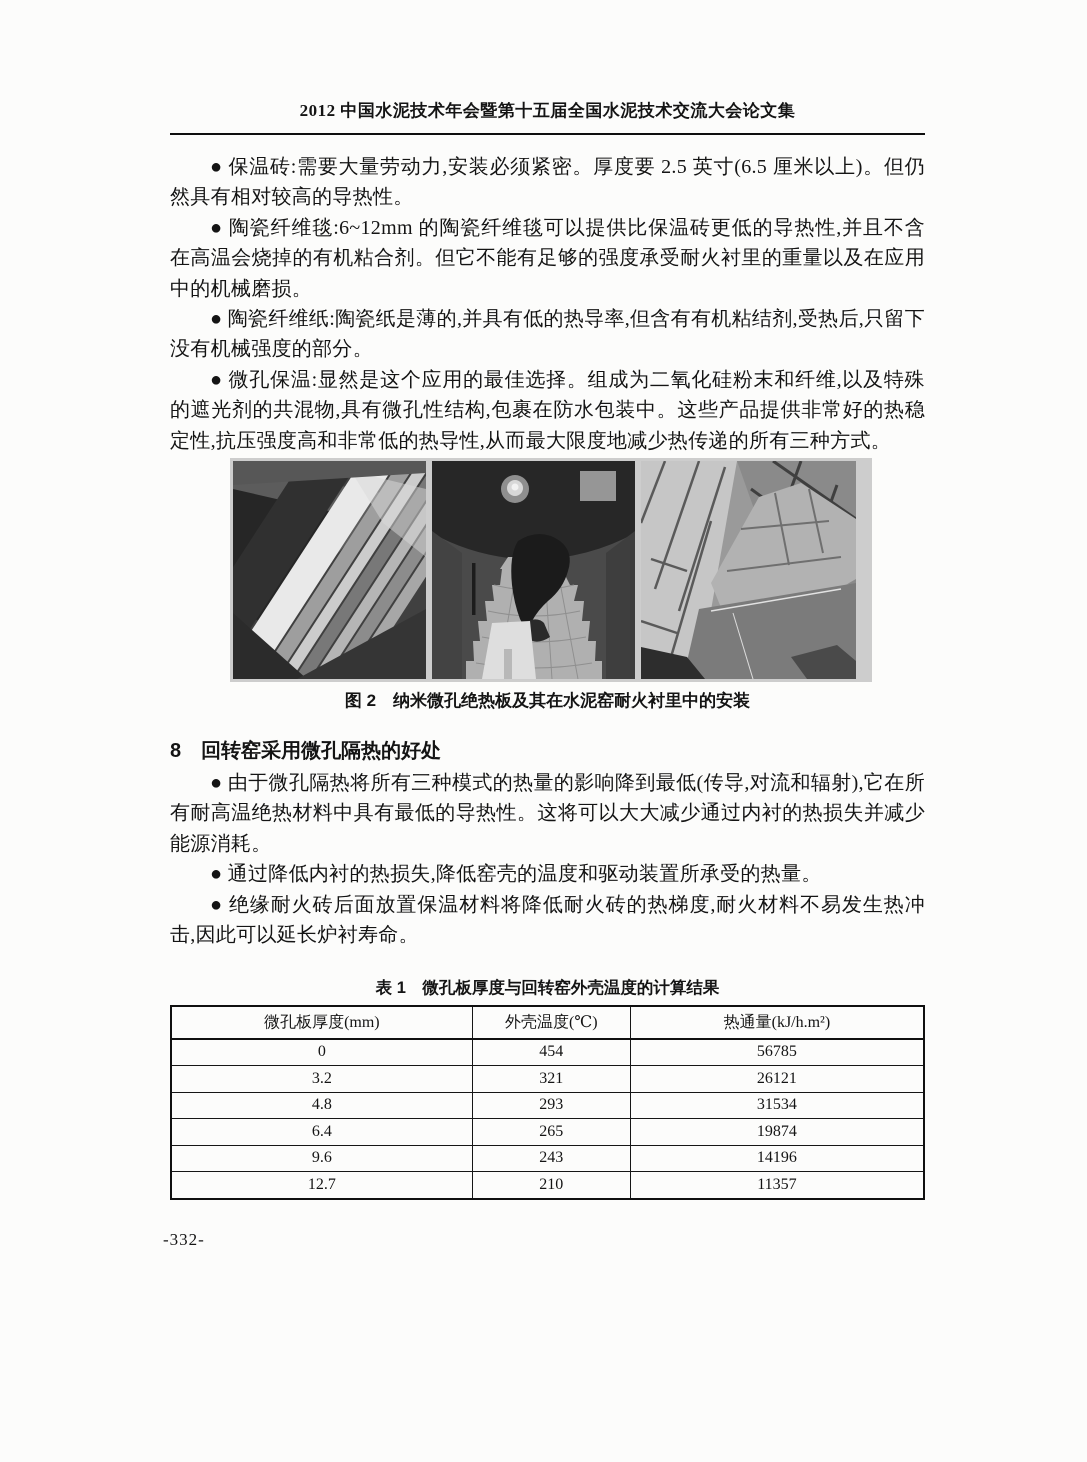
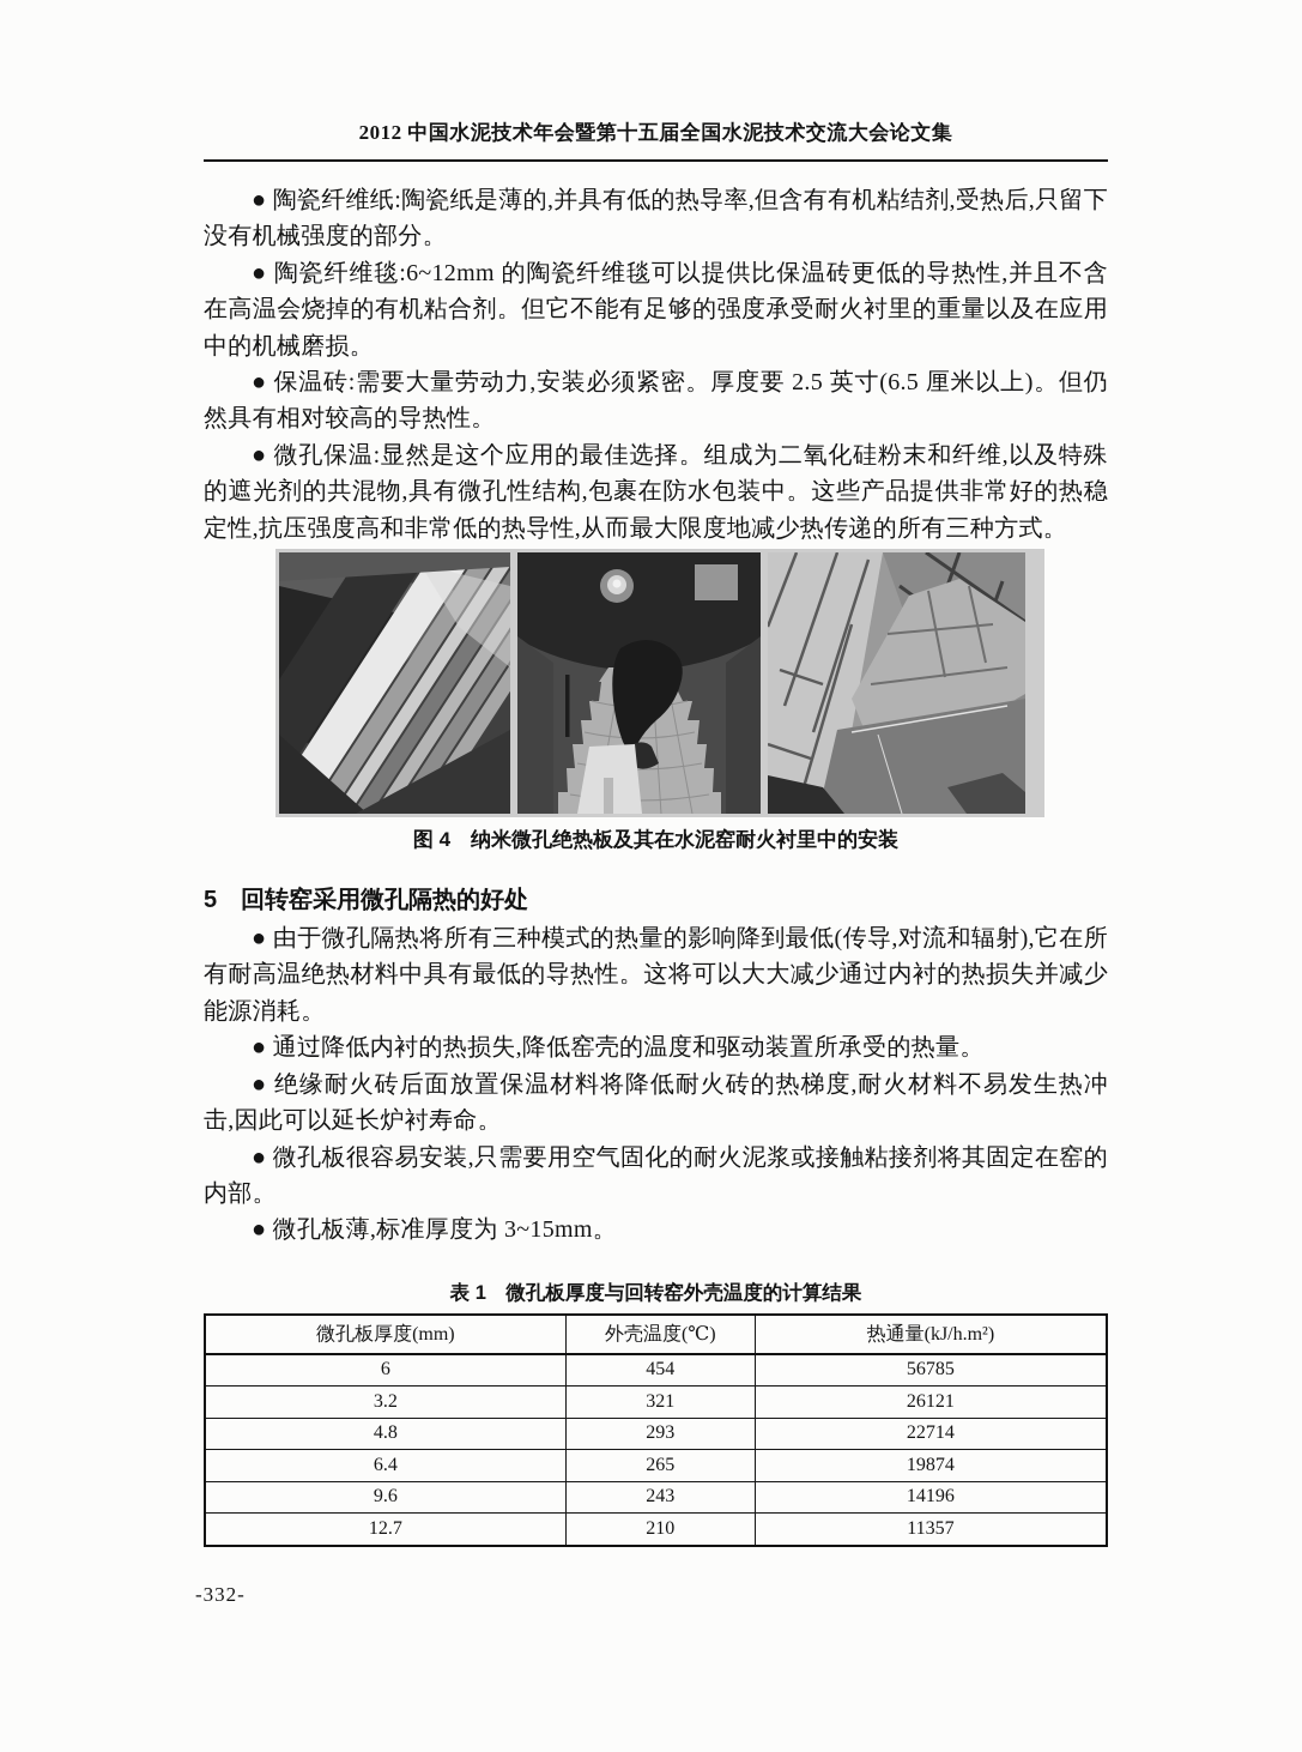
  2012 中国水泥技术年会暨第十五届全国水泥技术交流大会论文集
- ● 保温砖:需要大量劳动力,安装必须紧密。厚度要 2.5 英寸(6.5 厘米以上)。但仍然具有相对较高的导热性。
+ ● 陶瓷纤维纸:陶瓷纸是薄的,并具有低的热导率,但含有有机粘结剂,受热后,只留下没有机械强度的部分。
  ● 陶瓷纤维毯:6~12mm 的陶瓷纤维毯可以提供比保温砖更低的导热性,并且不含在高温会烧掉的有机粘合剂。但它不能有足够的强度承受耐火衬里的重量以及在应用中的机械磨损。
- ● 陶瓷纤维纸:陶瓷纸是薄的,并具有低的热导率,但含有有机粘结剂,受热后,只留下没有机械强度的部分。
+ ● 保温砖:需要大量劳动力,安装必须紧密。厚度要 2.5 英寸(6.5 厘米以上)。但仍然具有相对较高的导热性。
  ● 微孔保温:显然是这个应用的最佳选择。组成为二氧化硅粉末和纤维,以及特殊的遮光剂的共混物,具有微孔性结构,包裹在防水包装中。这些产品提供非常好的热稳定性,抗压强度高和非常低的热导性,从而最大限度地减少热传递的所有三种方式。
- 图 2 纳米微孔绝热板及其在水泥窑耐火衬里中的安装
+ 图 4 纳米微孔绝热板及其在水泥窑耐火衬里中的安装
- 8 回转窑采用微孔隔热的好处
+ 5 回转窑采用微孔隔热的好处
  ● 由于微孔隔热将所有三种模式的热量的影响降到最低(传导,对流和辐射),它在所有耐高温绝热材料中具有最低的导热性。这将可以大大减少通过内衬的热损失并减少能源消耗。
  ● 通过降低内衬的热损失,降低窑壳的温度和驱动装置所承受的热量。
  ● 绝缘耐火砖后面放置保温材料将降低耐火砖的热梯度,耐火材料不易发生热冲击,因此可以延长炉衬寿命。
+ ● 微孔板很容易安装,只需要用空气固化的耐火泥浆或接触粘接剂将其固定在窑的内部。
+ ● 微孔板薄,标准厚度为 3~15mm。
  表 1 微孔板厚度与回转窑外壳温度的计算结果
  微孔板厚度(mm)	外壳温度(℃)	热通量(kJ/h.m²)
- 0	454	56785
+ 6	454	56785
  3.2	321	26121
- 4.8	293	31534
+ 4.8	293	22714
  6.4	265	19874
  9.6	243	14196
  12.7	210	11357
  -332-
